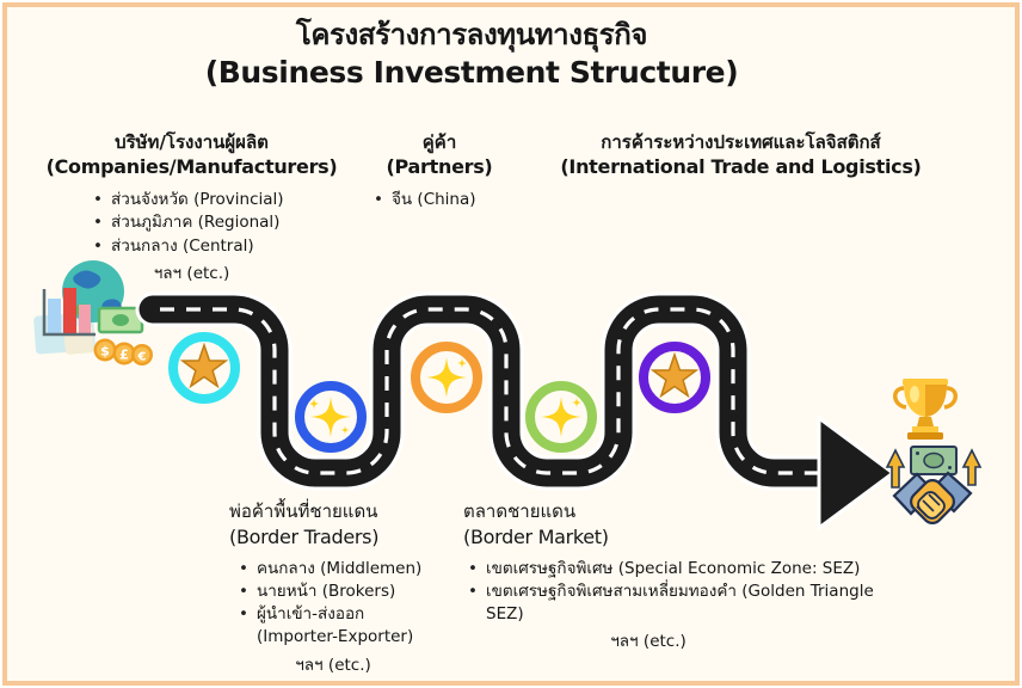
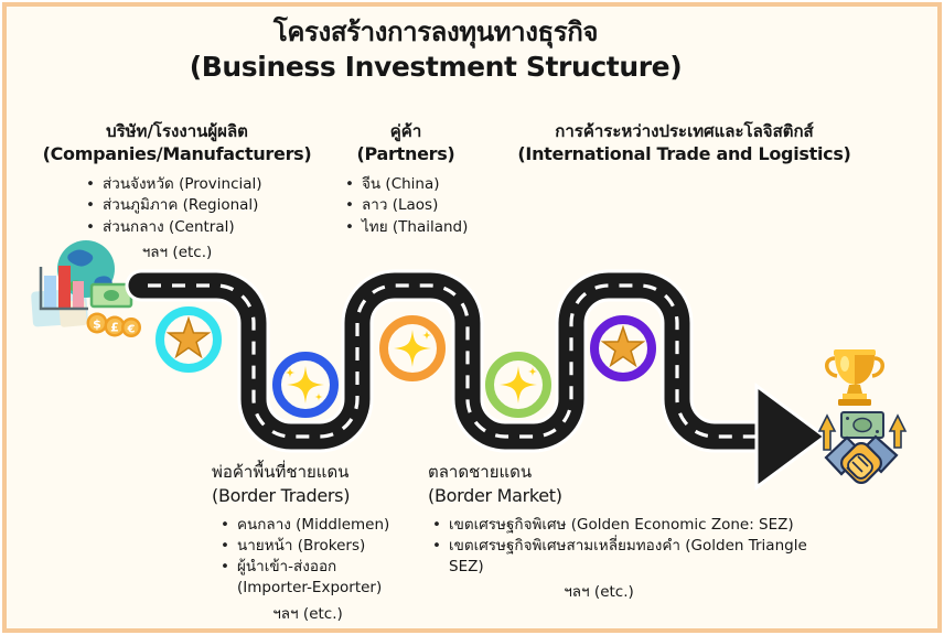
  $
  £
  €
  โครงสร้างการลงทุนทางธุรกิจ
  (Business Investment Structure)
  บริษัท/โรงงานผู้ผลิต
  (Companies/Manufacturers)
  ส่วนจังหวัด (Provincial)
  ส่วนภูมิภาค (Regional)
  ส่วนกลาง (Central)
  ฯลฯ (etc.)
  คู่ค้า
  (Partners)
  จีน (China)
+ ลาว (Laos)
+ ไทย (Thailand)
  การค้าระหว่างประเทศและโลจิสติกส์
  (International Trade and Logistics)
  พ่อค้าพื้นที่ชายแดน
  (Border Traders)
  คนกลาง (Middlemen)
  นายหน้า (Brokers)
  ผู้นำเข้า-ส่งออก (Importer-Exporter)
  ฯลฯ (etc.)
  ตลาดชายแดน
  (Border Market)
- เขตเศรษฐกิจพิเศษ (Special Economic Zone: SEZ)
+ เขตเศรษฐกิจพิเศษ (Golden Economic Zone: SEZ)
  เขตเศรษฐกิจพิเศษสามเหลี่ยมทองคำ (Golden Triangle SEZ)
  ฯลฯ (etc.)
